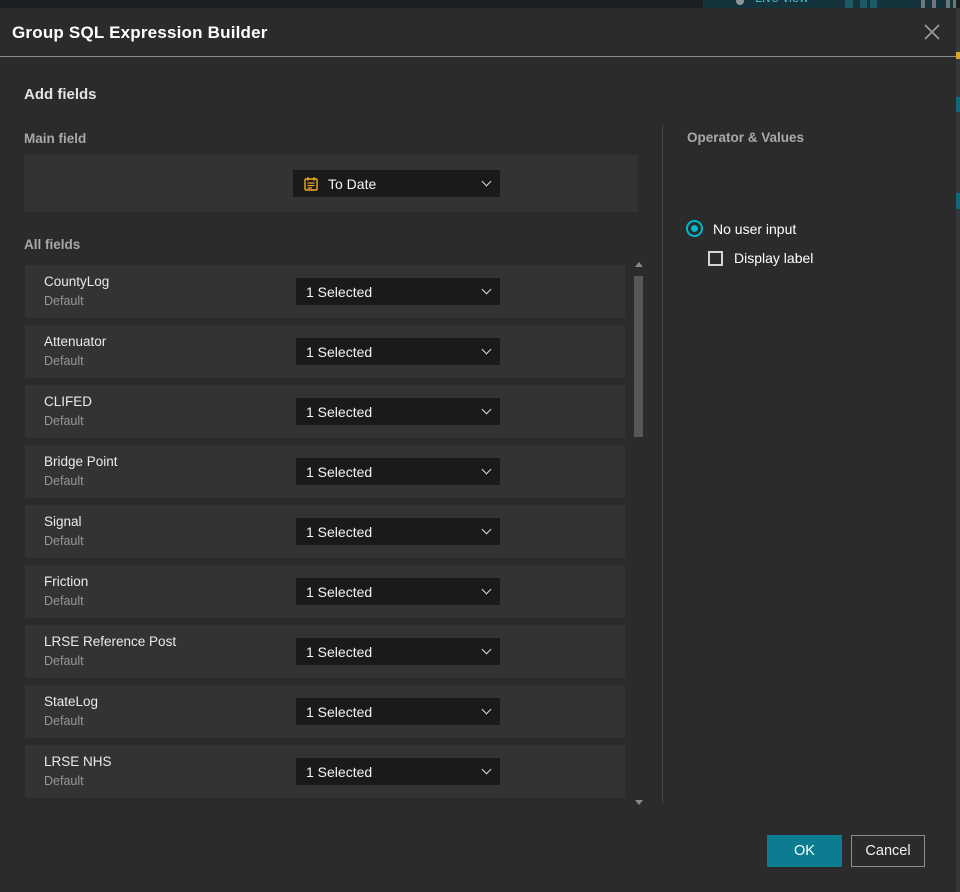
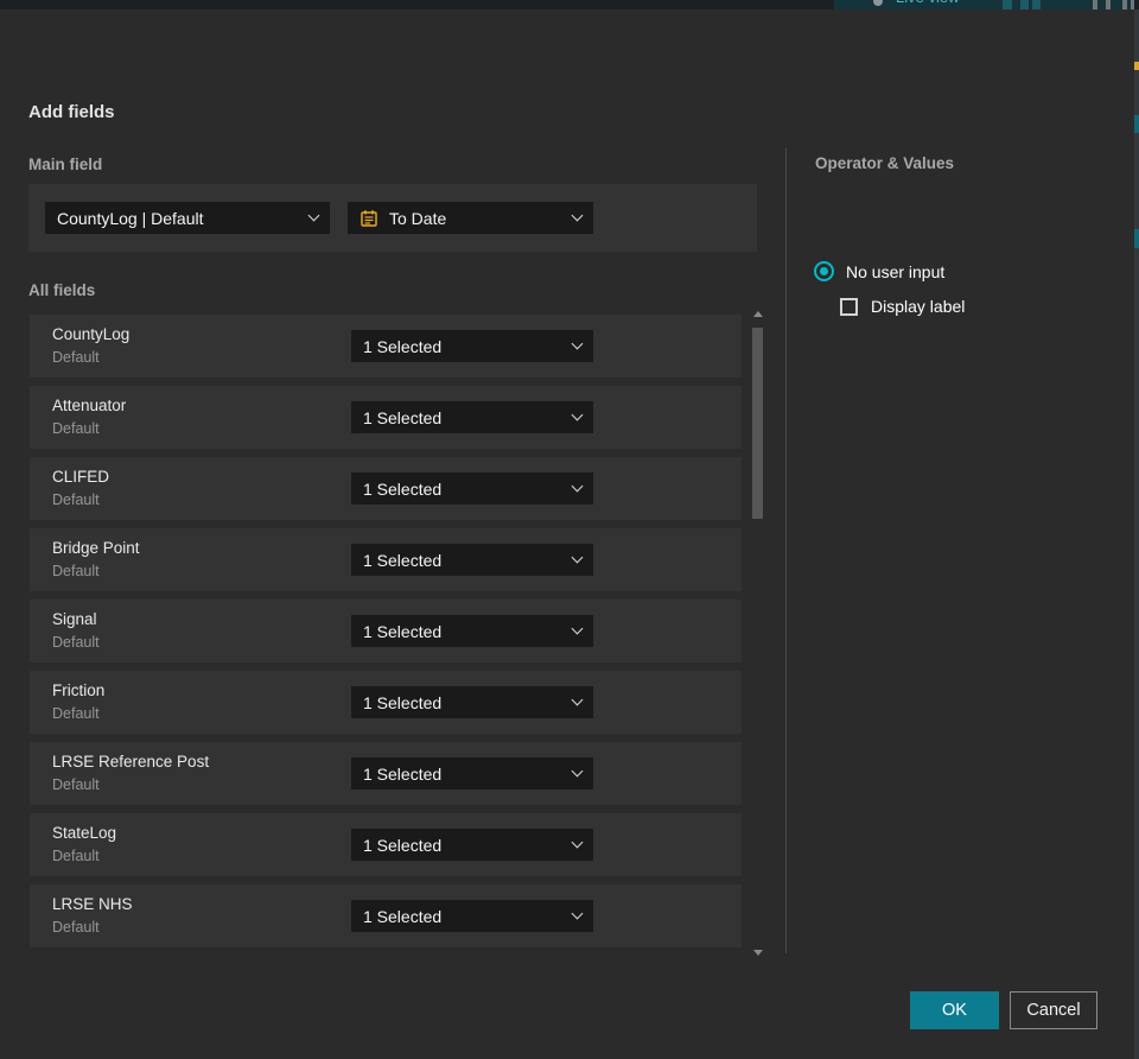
- Group SQL Expression Builder
  Add fields
  Main field
+ CountyLog | Default
  To Date
  All fields
  CountyLog
  Default
  1 Selected
  Attenuator
  Default
  1 Selected
  CLIFED
  Default
  1 Selected
  Bridge Point
  Default
  1 Selected
  Signal
  Default
  1 Selected
  Friction
  Default
  1 Selected
  LRSE Reference Post
  Default
  1 Selected
  StateLog
  Default
  1 Selected
  LRSE NHS
  Default
  1 Selected
  Operator & Values
  No user input
  Display label
  OK
  Cancel
